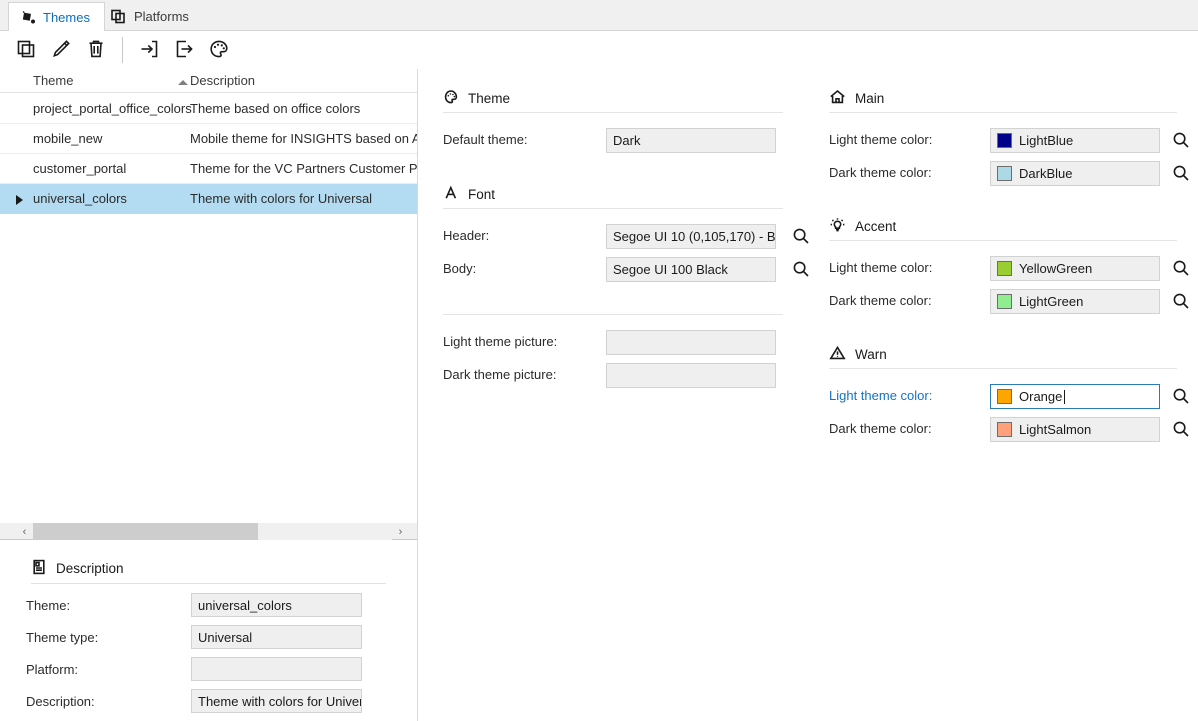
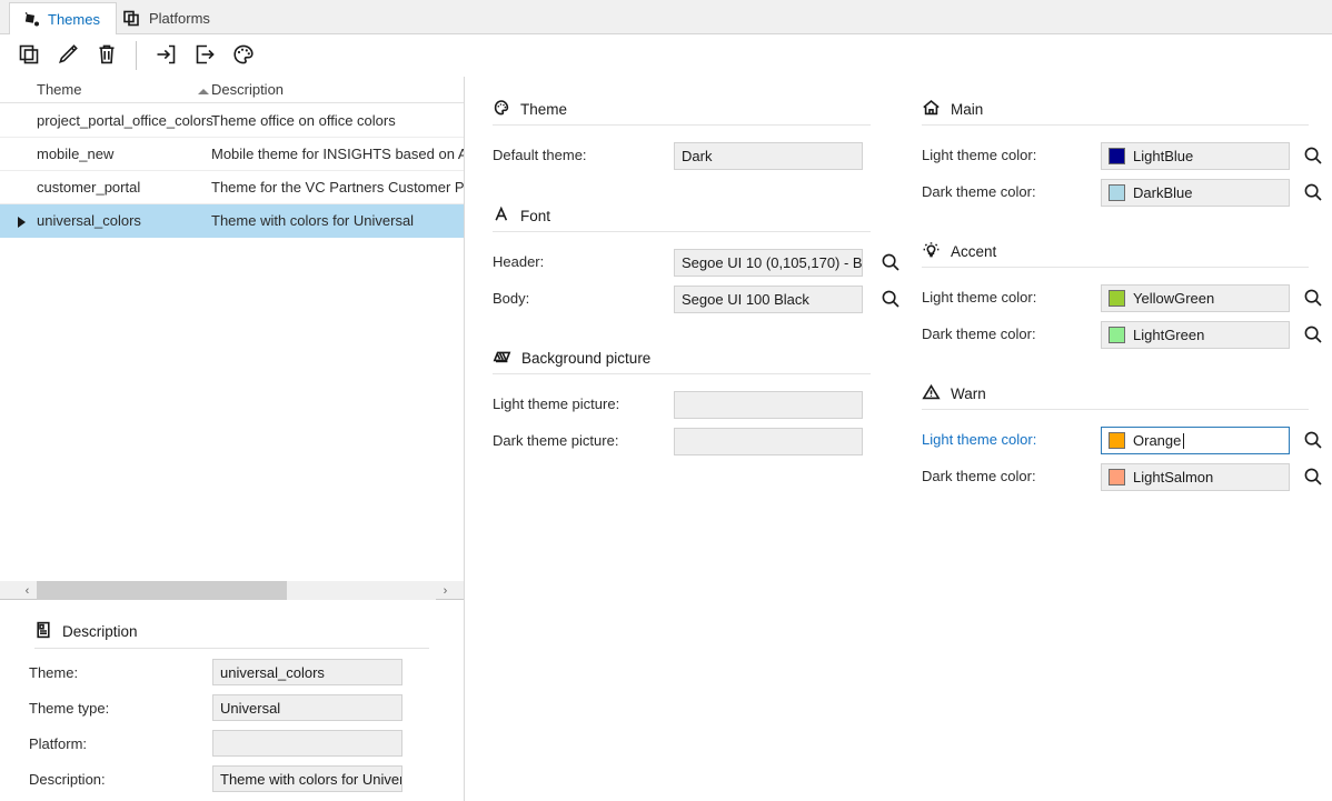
  Themes
  Platforms
  Theme
  Description
  project_portal_office_colors
- Theme based on office colors
+ Theme office on office colors
  mobile_new
  Mobile theme for INSIGHTS based on A
  customer_portal
  Theme for the VC Partners Customer P
  universal_colors
  Theme with colors for Universal
  ‹
  ›
  Description
  Theme:
  universal_colors
  Theme type:
  Universal
  Platform:
  Description:
  Theme with colors for Univer
  Theme
  Default theme:
  Dark
  Font
  Header:
  Segoe UI 10 (0,105,170) - B
  Body:
  Segoe UI 100 Black
+ Background picture
  Light theme picture:
  Dark theme picture:
  Main
  Light theme color:
  LightBlue
  Dark theme color:
  DarkBlue
  Accent
  Light theme color:
  YellowGreen
  Dark theme color:
  LightGreen
  Warn
  Light theme color:
  Orange
  Dark theme color:
  LightSalmon
